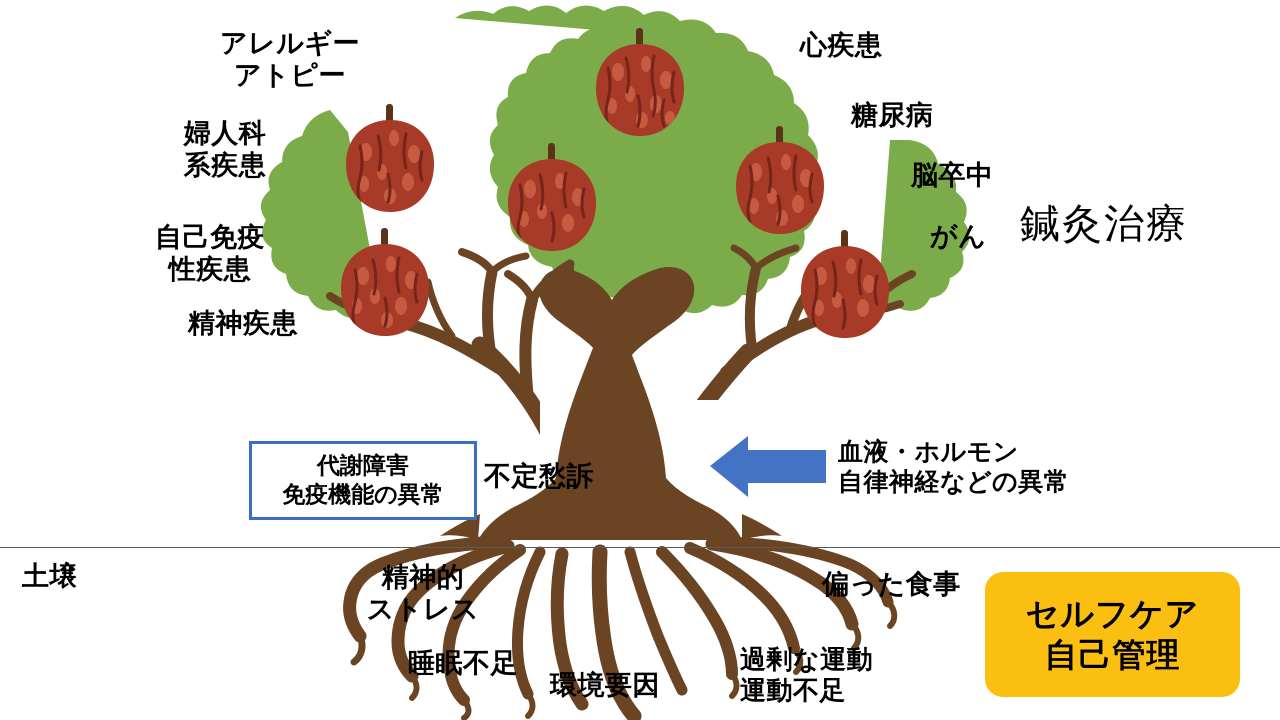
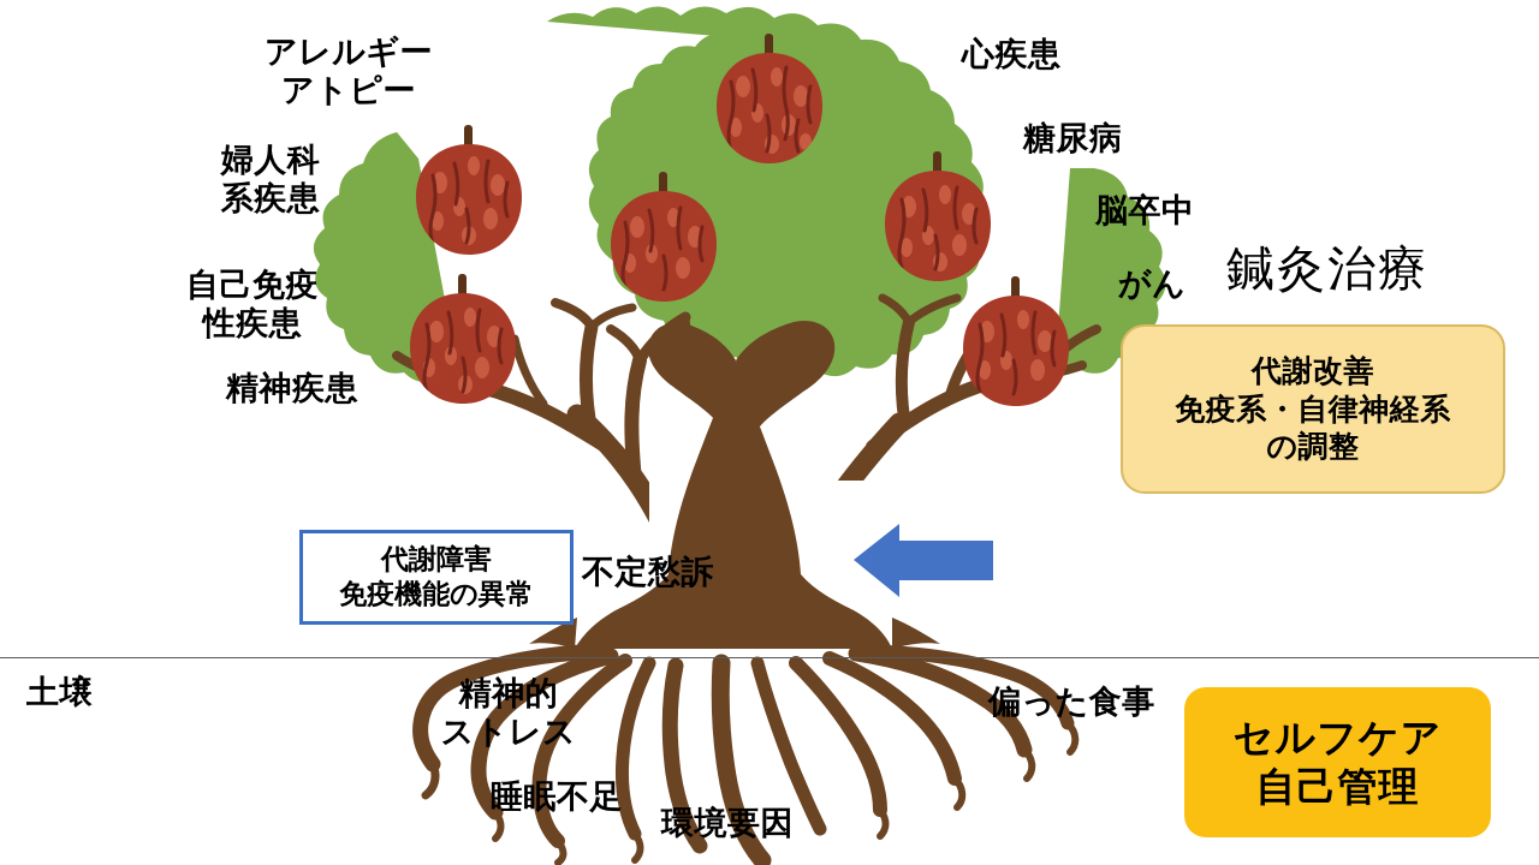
  アレルギー
  アトピー
  婦人科
  系疾患
  自己免疫
  性疾患
  精神疾患
  心疾患
  糖尿病
  脳卒中
  がん
  鍼灸治療
+ 代謝改善
+ 免疫系・自律神経系
+ の調整
  代謝障害
  免疫機能の異常
  不定愁訴
- 血液・ホルモン
- 自律神経などの異常
  土壌
  精神的
  ストレス
  睡眠不足
  環境要因
  偏った食事
- 過剰な運動
- 運動不足
  セルフケア
  自己管理
